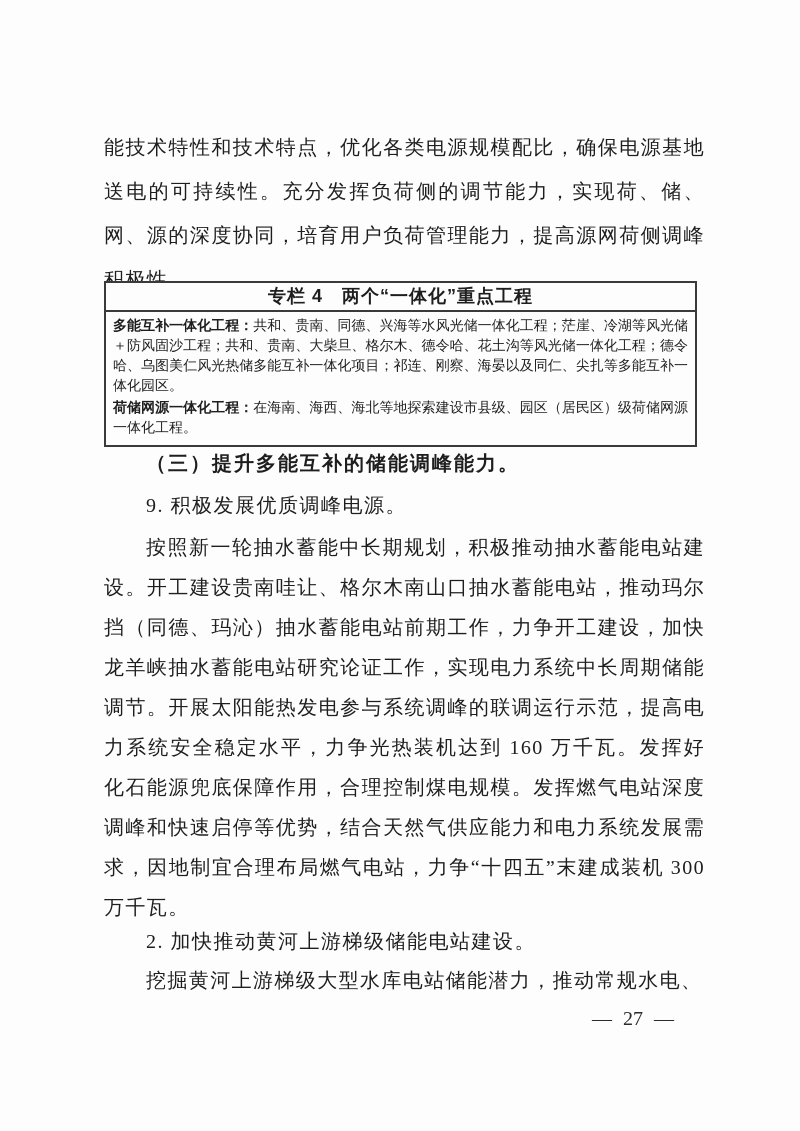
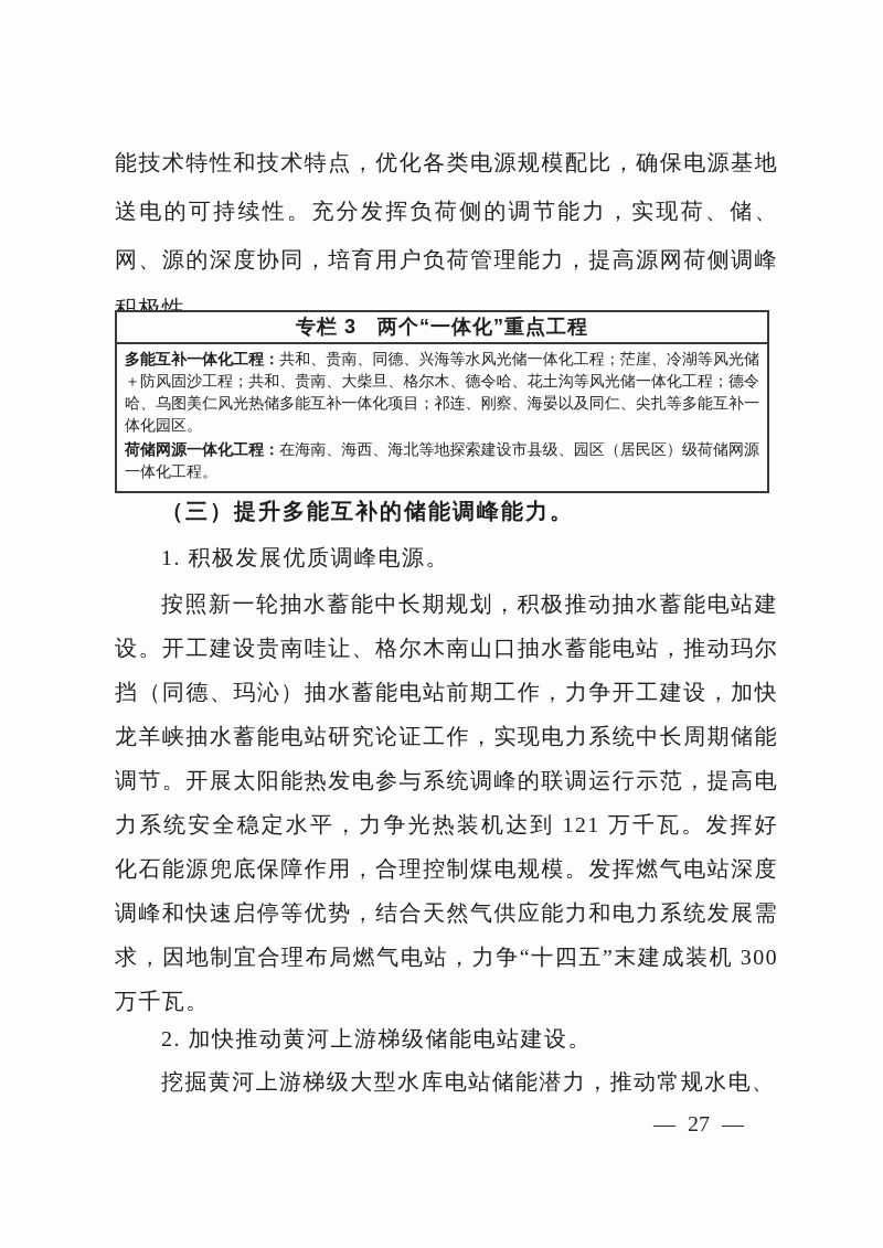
  能技术特性和技术特点，优化各类电源规模配比，确保电源基地送电的可持续性。充分发挥负荷侧的调节能力，实现荷、储、网、源的深度协同，培育用户负荷管理能力，提高源网荷侧调峰积极性。
- 专栏 4 两个“一体化”重点工程
+ 专栏 3 两个“一体化”重点工程
  多能互补一体化工程：共和、贵南、同德、兴海等水风光储一体化工程；茫崖、冷湖等风光储＋防风固沙工程；共和、贵南、大柴旦、格尔木、德令哈、花土沟等风光储一体化工程；德令哈、乌图美仁风光热储多能互补一体化项目；祁连、刚察、海晏以及同仁、尖扎等多能互补一体化园区。
  荷储网源一体化工程：在海南、海西、海北等地探索建设市县级、园区（居民区）级荷储网源一体化工程。
  （三）提升多能互补的储能调峰能力。
- 9. 积极发展优质调峰电源。
+ 1. 积极发展优质调峰电源。
- 按照新一轮抽水蓄能中长期规划，积极推动抽水蓄能电站建设。开工建设贵南哇让、格尔木南山口抽水蓄能电站，推动玛尔挡（同德、玛沁）抽水蓄能电站前期工作，力争开工建设，加快龙羊峡抽水蓄能电站研究论证工作，实现电力系统中长周期储能调节。开展太阳能热发电参与系统调峰的联调运行示范，提高电力系统安全稳定水平，力争光热装机达到 160 万千瓦。发挥好化石能源兜底保障作用，合理控制煤电规模。发挥燃气电站深度调峰和快速启停等优势，结合天然气供应能力和电力系统发展需求，因地制宜合理布局燃气电站，力争“十四五”末建成装机 300 万千瓦。
+ 按照新一轮抽水蓄能中长期规划，积极推动抽水蓄能电站建设。开工建设贵南哇让、格尔木南山口抽水蓄能电站，推动玛尔挡（同德、玛沁）抽水蓄能电站前期工作，力争开工建设，加快龙羊峡抽水蓄能电站研究论证工作，实现电力系统中长周期储能调节。开展太阳能热发电参与系统调峰的联调运行示范，提高电力系统安全稳定水平，力争光热装机达到 121 万千瓦。发挥好化石能源兜底保障作用，合理控制煤电规模。发挥燃气电站深度调峰和快速启停等优势，结合天然气供应能力和电力系统发展需求，因地制宜合理布局燃气电站，力争“十四五”末建成装机 300 万千瓦。
  2. 加快推动黄河上游梯级储能电站建设。
  挖掘黄河上游梯级大型水库电站储能潜力，推动常规水电、
  —
  27
  —
